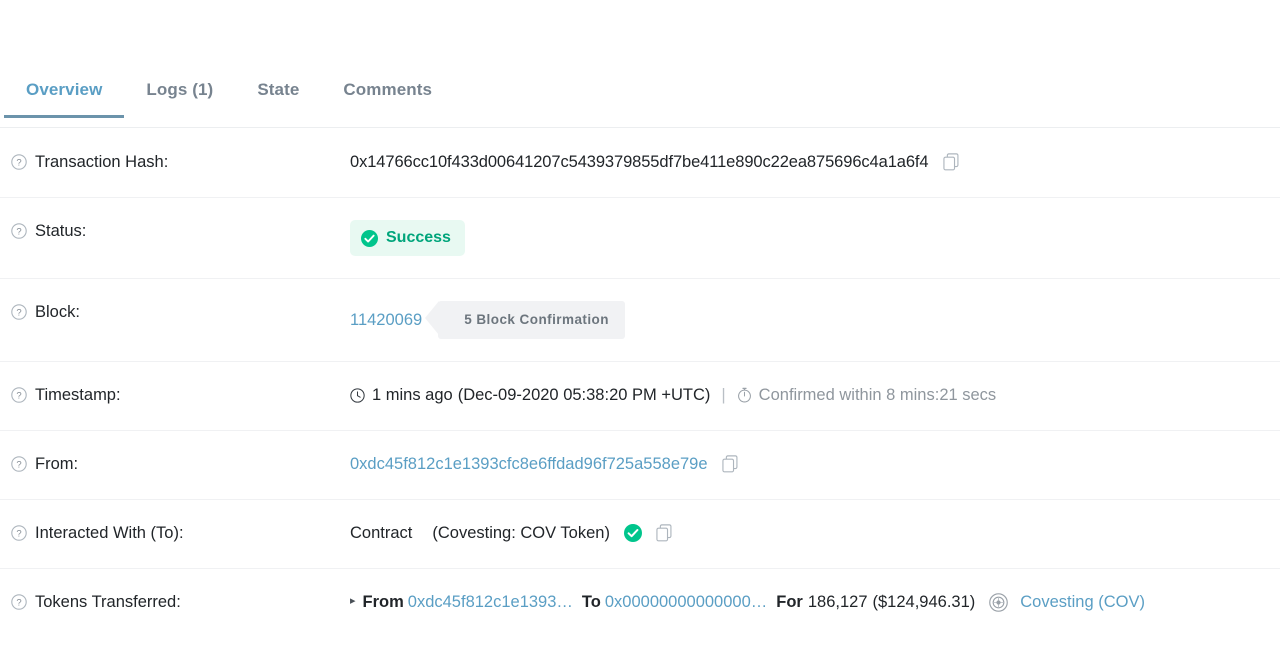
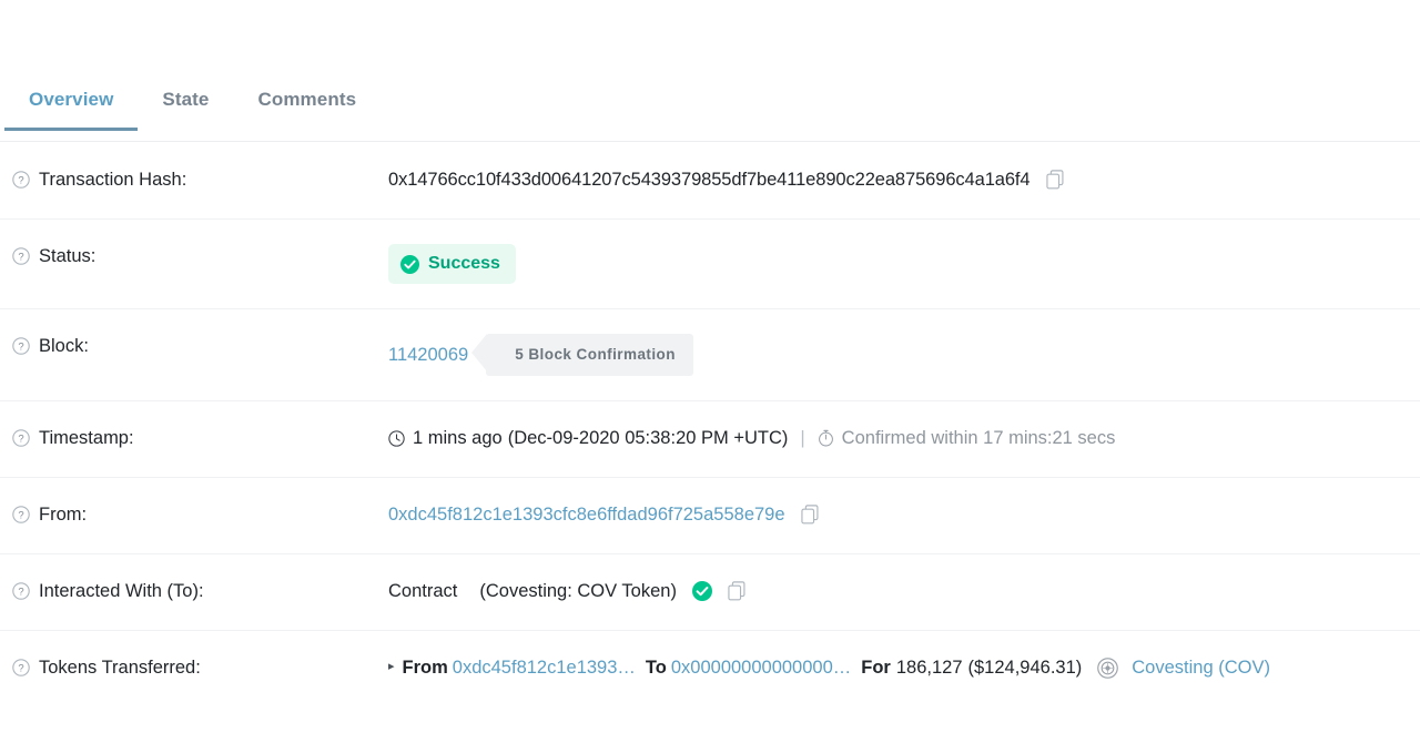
  Overview
- Logs (1)
  State
  Comments
  ?
  Transaction Hash:
  0x14766cc10f433d00641207c5439379855df7be411e890c22ea875696c4a1a6f4
  ?
  Status:
  Success
  ?
  Block:
  11420069
  5 Block Confirmation
  ?
  Timestamp:
  1 mins ago
  (Dec-09-2020 05:38:20 PM +UTC)
  |
- Confirmed within 8 mins:21 secs
+ Confirmed within 17 mins:21 secs
  ?
  From:
  0xdc45f812c1e1393cfc8e6ffdad96f725a558e79e
  ?
  Interacted With (To):
  Contract
  (Covesting: COV Token)
  ?
  Tokens Transferred:
  ▸
  From
  0xdc45f812c1e1393…
  To
  0x00000000000000…
  For
  186,127
  ($124,946.31)
  Covesting (COV)
